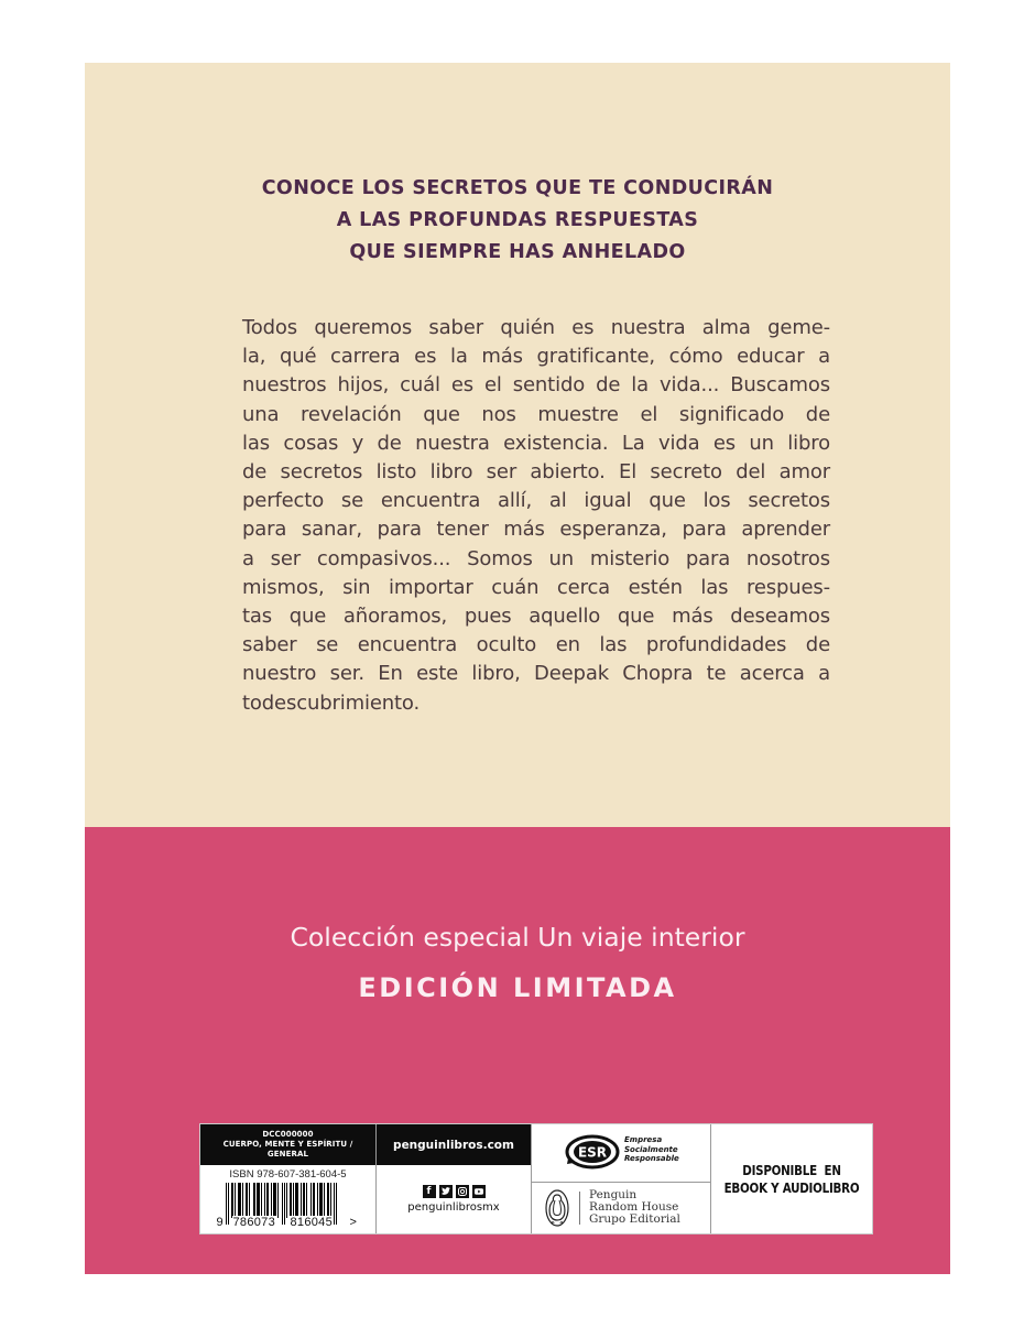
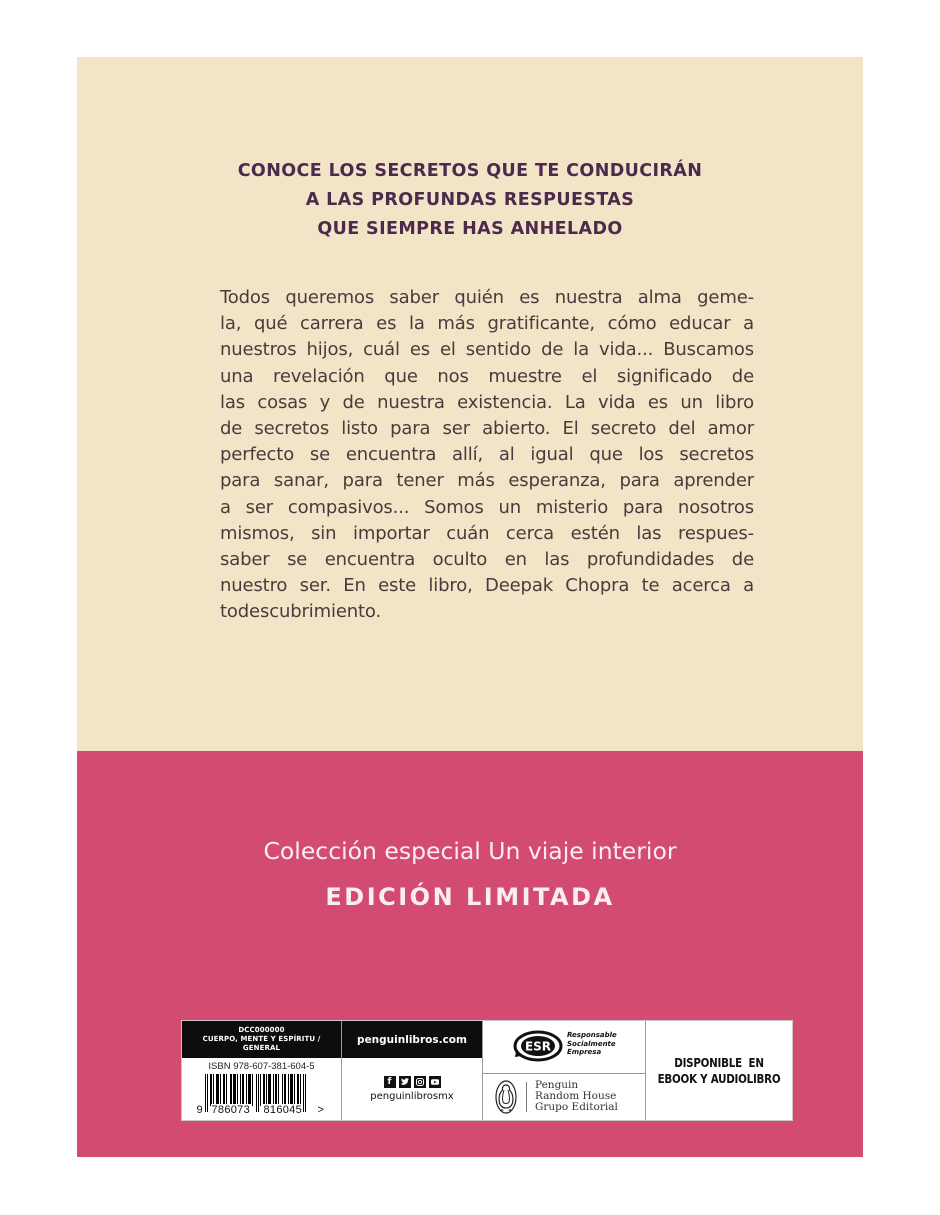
  CONOCE LOS SECRETOS QUE TE CONDUCIRÁN
  A LAS PROFUNDAS RESPUESTAS
  QUE SIEMPRE HAS ANHELADO
  Todos queremos saber quién es nuestra alma geme-
  la, qué carrera es la más gratificante, cómo educar a
  nuestros hijos, cuál es el sentido de la vida... Buscamos
  una revelación que nos muestre el significado de
  las cosas y de nuestra existencia. La vida es un libro
- de secretos listo libro ser abierto. El secreto del amor
+ de secretos listo para ser abierto. El secreto del amor
  perfecto se encuentra allí, al igual que los secretos
  para sanar, para tener más esperanza, para aprender
  a ser compasivos... Somos un misterio para nosotros
  mismos, sin importar cuán cerca estén las respues-
- tas que añoramos, pues aquello que más deseamos
  saber se encuentra oculto en las profundidades de
  nuestro ser. En este libro, Deepak Chopra te acerca a
  todescubrimiento.
  Colección especial Un viaje interior
  EDICIÓN LIMITADA
  DCC000000
  CUERPO, MENTE Y ESPÍRITU /
  GENERAL
  ISBN 978-607-381-604-5
  9
  786073
  816045
  >
  penguinlibros.com
  f
  penguinlibrosmx
  ESR
- Empresa
+ Responsable
  Socialmente
- Responsable
+ Empresa
  Penguin
  Random House
  Grupo Editorial
  DISPONIBLE EN
  EBOOK Y AUDIOLIBRO
